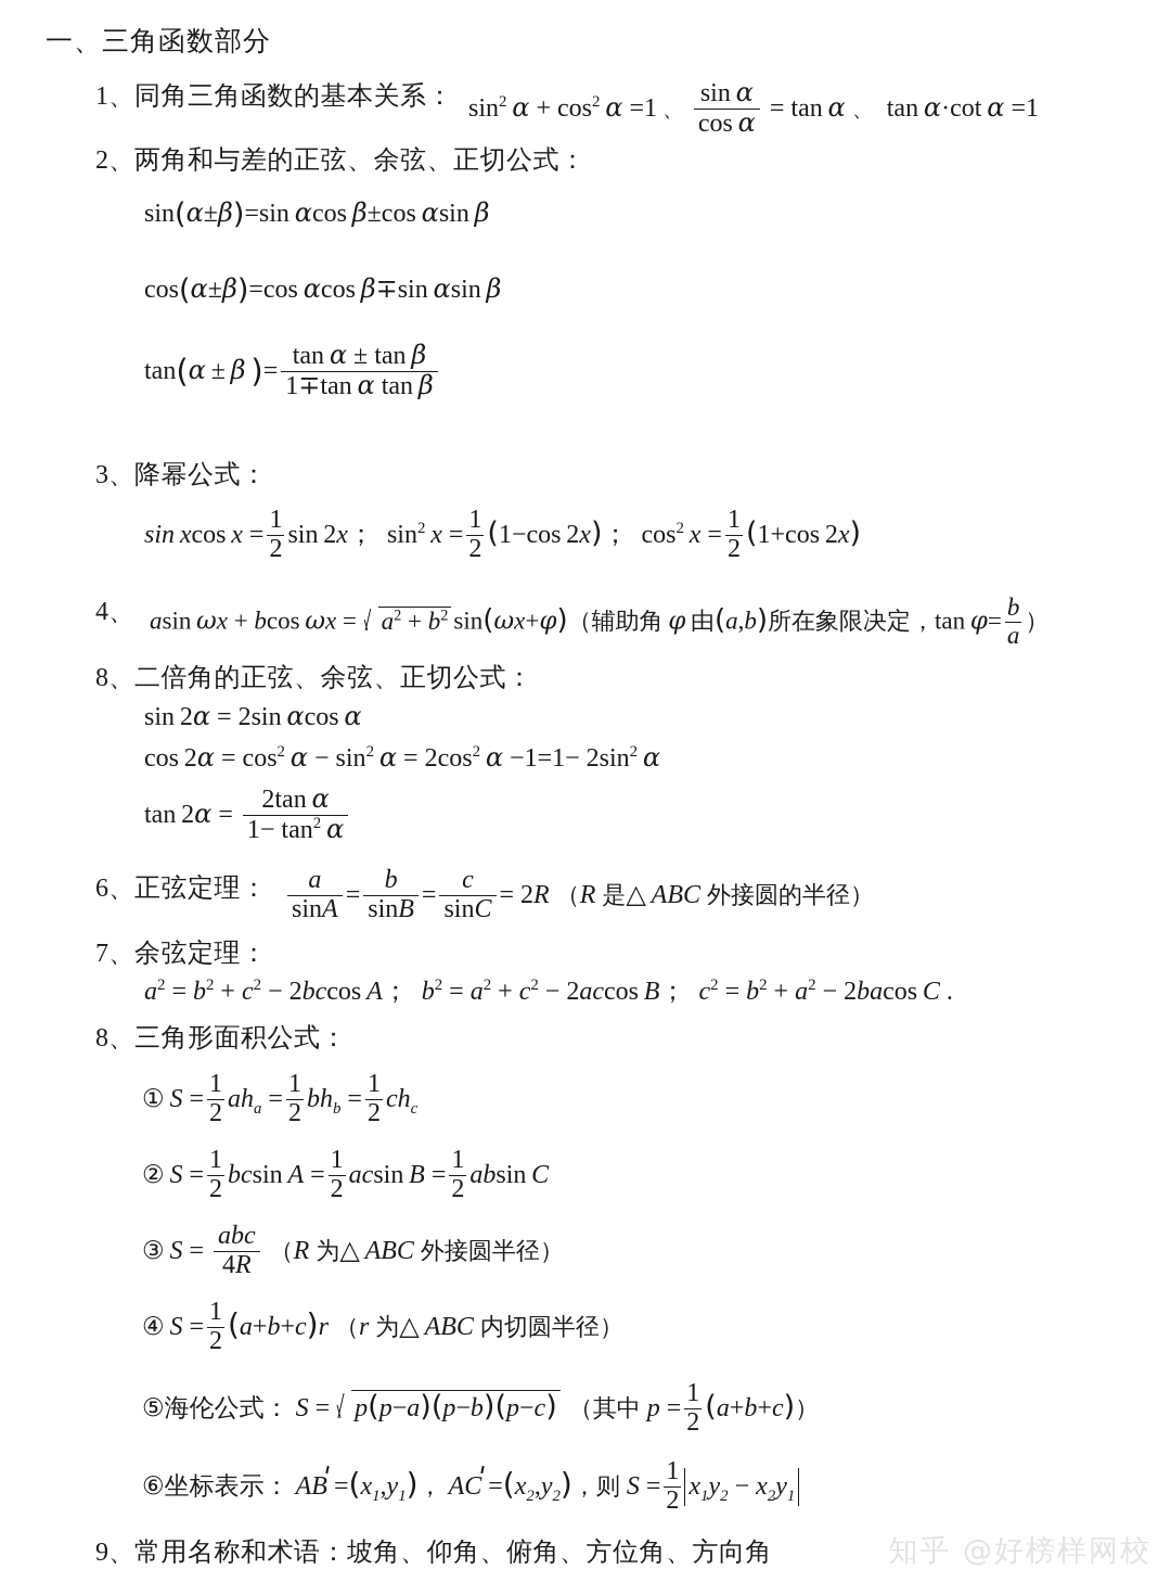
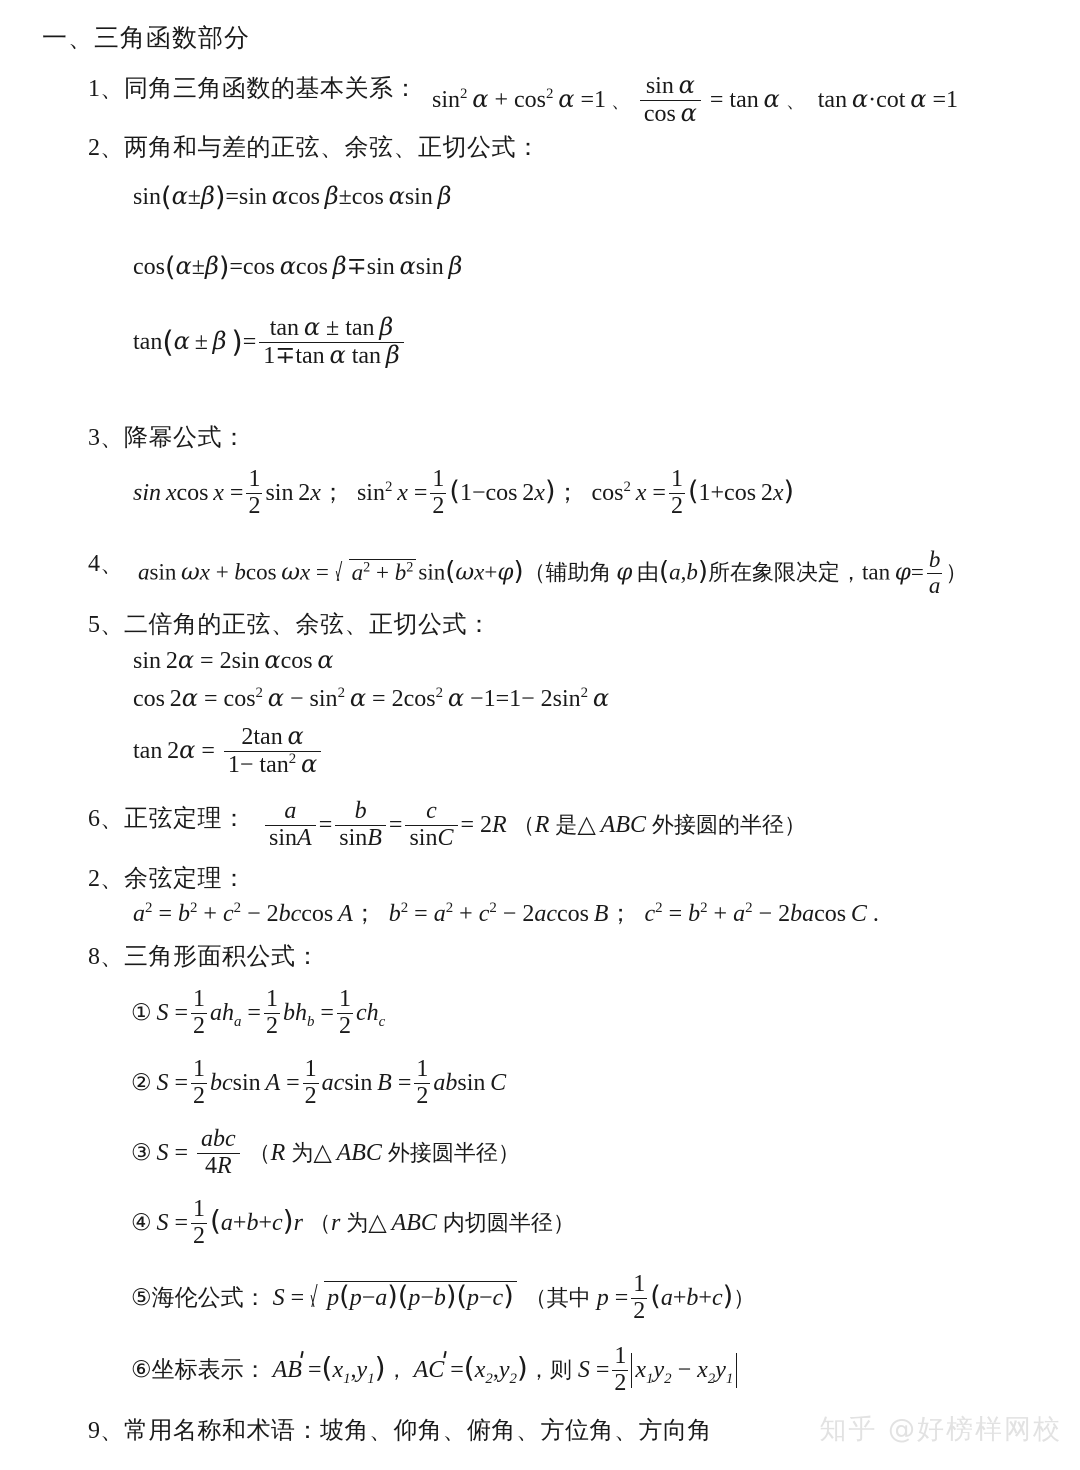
  一、三角函数部分
  1、同角三角函数的基本关系：
  sin2 α + cos2 α =1 、
  sin α
  cos α
  = tan α 、 tan α·cot α =1
  2、两角和与差的正弦、余弦、正切公式：
  sin(α±β)=sin αcos β±cos αsin β
  cos(α±β)=cos αcos β∓sin αsin β
  tan(α ± β )=
  tan α ± tan β
  1∓tan α tan β
  3、降幂公式：
  sin xcos x =
  1
  2
  sin 2x； sin2 x =
  1
  2
  (1−cos 2x)； cos2 x =
  1
  2
  (1+cos 2x)
  4、
  asin ωx + bcos ωx = a2 + b2 sin(ωx+φ)（辅助角 φ 由(a,b)所在象限决定，tan φ=
  b
  a
  ）
- 8、二倍角的正弦、余弦、正切公式：
+ 5、二倍角的正弦、余弦、正切公式：
  sin 2α = 2sin αcos α
  cos 2α = cos2 α − sin2 α = 2cos2 α −1=1− 2sin2 α
  tan 2α =
  2tan α
  1− tan2 α
  6、正弦定理：
  a
  sinA
  =
  b
  sinB
  =
  c
  sinC
  = 2R （R 是△ ABC 外接圆的半径）
- 7、余弦定理：
+ 2、余弦定理：
  a2 = b2 + c2 − 2bccos A； b2 = a2 + c2 − 2accos B； c2 = b2 + a2 − 2bacos C .
  8、三角形面积公式：
  ① S =
  1
  2
  aha =
  1
  2
  bhb =
  1
  2
  chc
  ② S =
  1
  2
  bcsin A =
  1
  2
  acsin B =
  1
  2
  absin C
  ③ S =
  abc
  4R
  （R 为△ ABC 外接圆半径）
  ④ S =
  1
  2
  (a+b+c)r （r 为△ ABC 内切圆半径）
  ⑤海伦公式： S = p(p−a)(p−b)(p−c) （其中 p =
  1
  2
  (a+b+c)）
  ⑥坐标表示： AB =(x1,y1)， AC =(x2,y2)，则 S =
  1
  2
  x1y2 − x2y1
  9、常用名称和术语：坡角、仰角、俯角、方位角、方向角
  知乎 @好榜样网校
